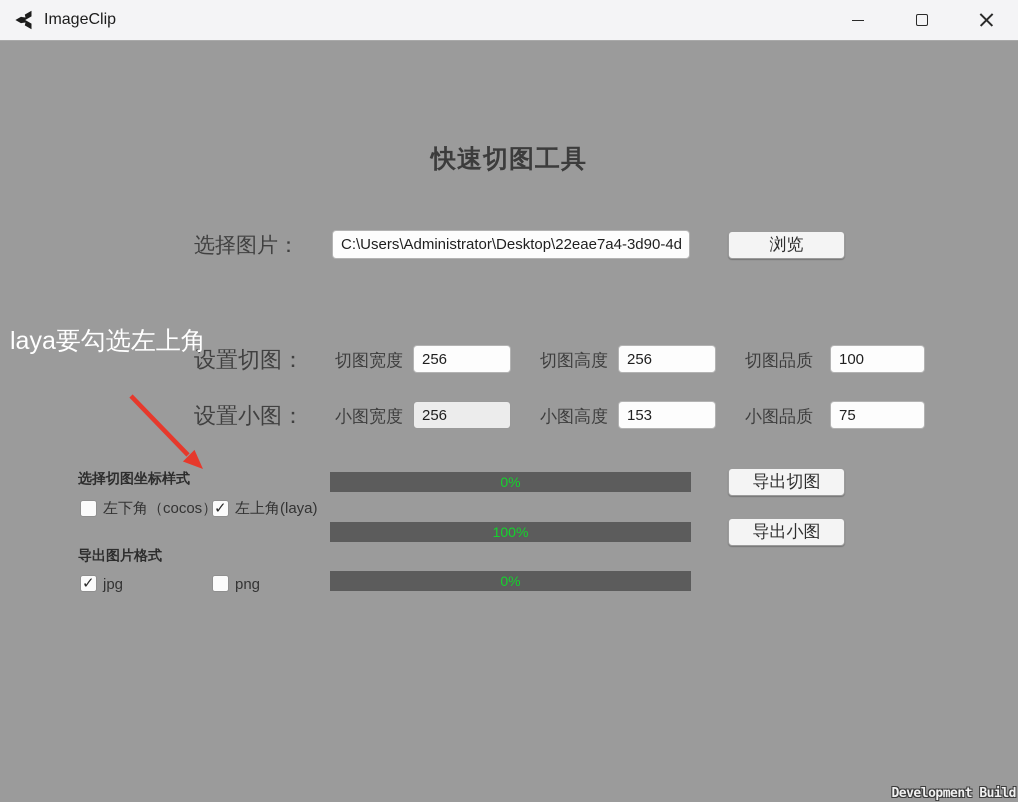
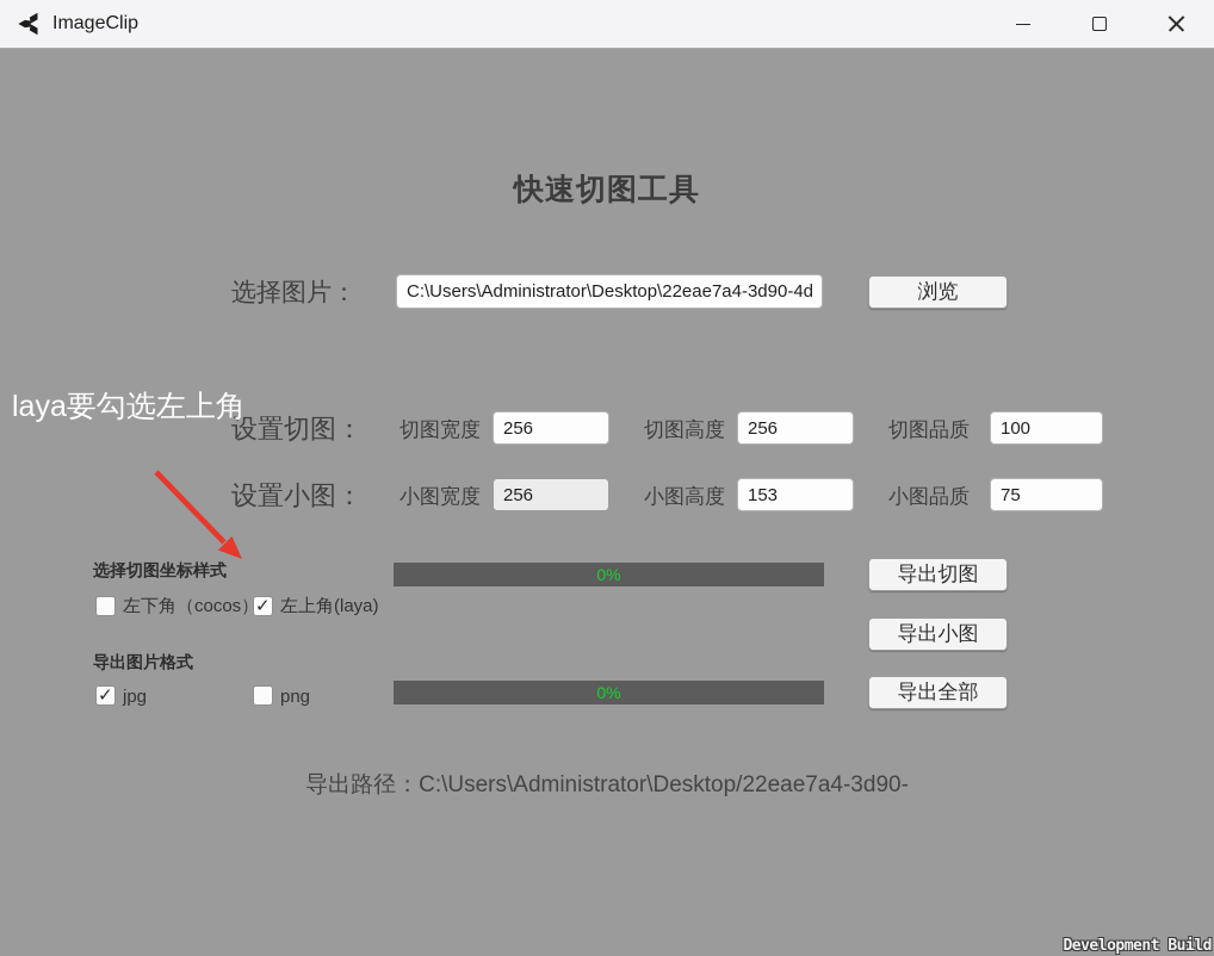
  ImageClip
  快速切图工具
  选择图片：
  C:\Users\Administrator\Desktop\22eae7a4-3d90-4d
  浏览
  设置切图：
  切图宽度
  256
  切图高度
  256
  切图品质
  100
  设置小图：
  小图宽度
  256
  小图高度
  153
  小图品质
  75
  选择切图坐标样式
  左下角（cocos）
  左上角(laya)
  导出图片格式
  jpg
  png
  0%
- 100%
  0%
  导出切图
  导出小图
+ 导出全部
+ 导出路径：C:\Users\Administrator\Desktop/22eae7a4-3d90-
  laya要勾选左上角
  Development Build
